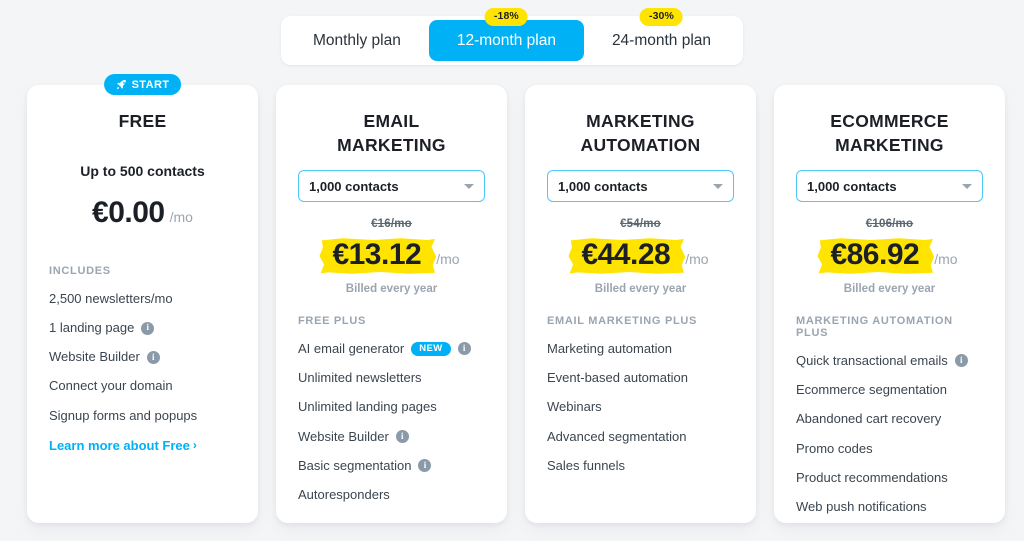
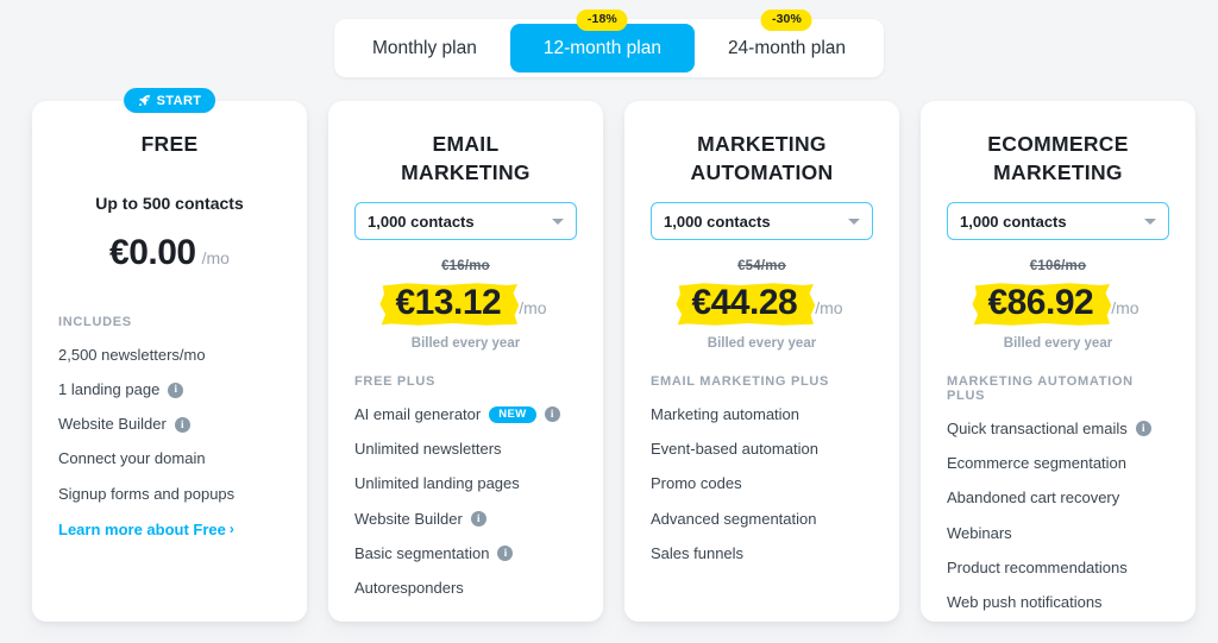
  Monthly plan
  -18%
  12-month plan
  -30%
  24-month plan
  START
  FREE
  Up to 500 contacts
  €0.00
  /mo
  INCLUDES
  2,500 newsletters/mo
  1 landing page
  i
  Website Builder
  i
  Connect your domain
  Signup forms and popups
  Learn more about Free
  ›
  EMAIL
  MARKETING
  1,000 contacts
  €16/mo
  €13.12
  /mo
  Billed every year
  FREE PLUS
  AI email generator
  NEW
  i
  Unlimited newsletters
  Unlimited landing pages
  Website Builder
  i
  Basic segmentation
  i
  Autoresponders
  MARKETING
  AUTOMATION
  1,000 contacts
  €54/mo
  €44.28
  /mo
  Billed every year
  EMAIL MARKETING PLUS
  Marketing automation
  Event-based automation
- Webinars
+ Promo codes
  Advanced segmentation
  Sales funnels
  ECOMMERCE
  MARKETING
  1,000 contacts
  €106/mo
  €86.92
  /mo
  Billed every year
  MARKETING AUTOMATION PLUS
  Quick transactional emails
  i
  Ecommerce segmentation
  Abandoned cart recovery
- Promo codes
+ Webinars
  Product recommendations
  Web push notifications
